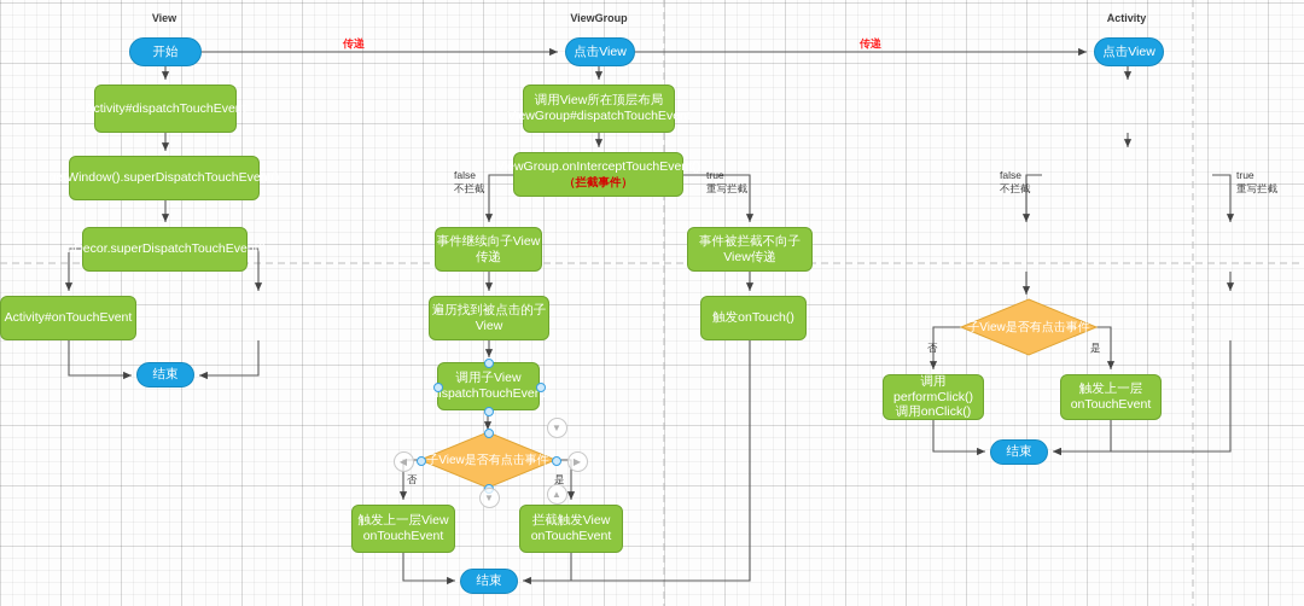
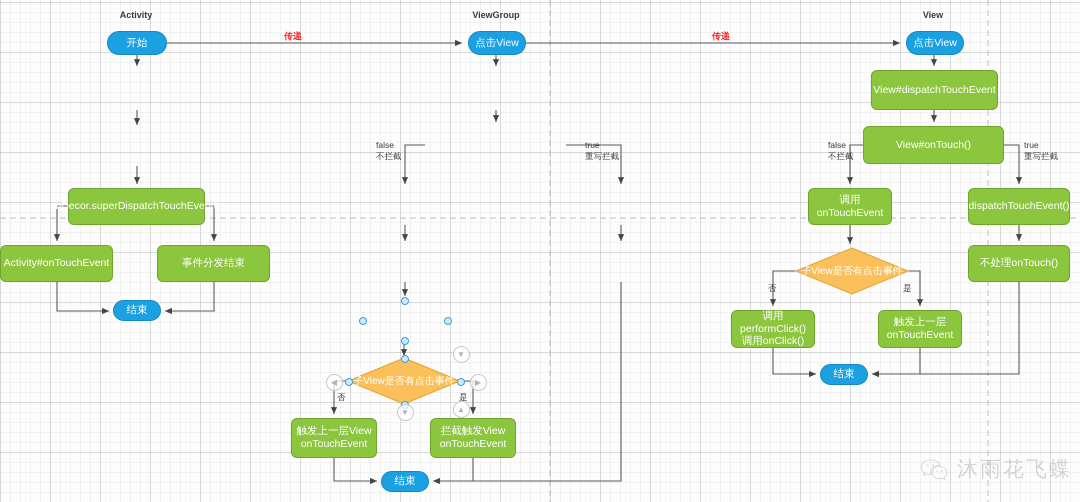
- View
+ Activity
  ViewGroup
- Activity
+ View
  传递
  传递
  开始
- Activity#dispatchTouchEvent
- getWindow().superDispatchTouchEvent()
  mDecor.superDispatchTouchEvent()
  Activity#onTouchEvent
+ 事件分发结束
  结束
  点击View
- 调用View所在顶层布局
- ViewGroup#dispatchTouchEvent
- ViewGroup.onInterceptTouchEvent()
- （拦截事件）
- 事件继续向子View传递
- 事件被拦截不向子View传递
- 遍历找到被点击的子View
- 触发onTouch()
- 调用子View
- dispatchTouchEvent
  子View是否有点击事件
  ◀
  ▶
  ▼
  ▼
  ▲
  触发上一层View
  onTouchEvent
  拦截触发View
  onTouchEvent
  结束
  点击View
+ View#dispatchTouchEvent
+ View#onTouch()
+ 调用onTouchEvent
+ dispatchTouchEvent()
+ 不处理onTouch()
  子View是否有点击事件
  调用performClick()
  调用onClick()
  触发上一层
  onTouchEvent
  结束
  false
  不拦截
  true
  重写拦截
  false
  不拦截
  true
  重写拦截
  否
  是
  否
  是
+ 沐雨花飞蝶
